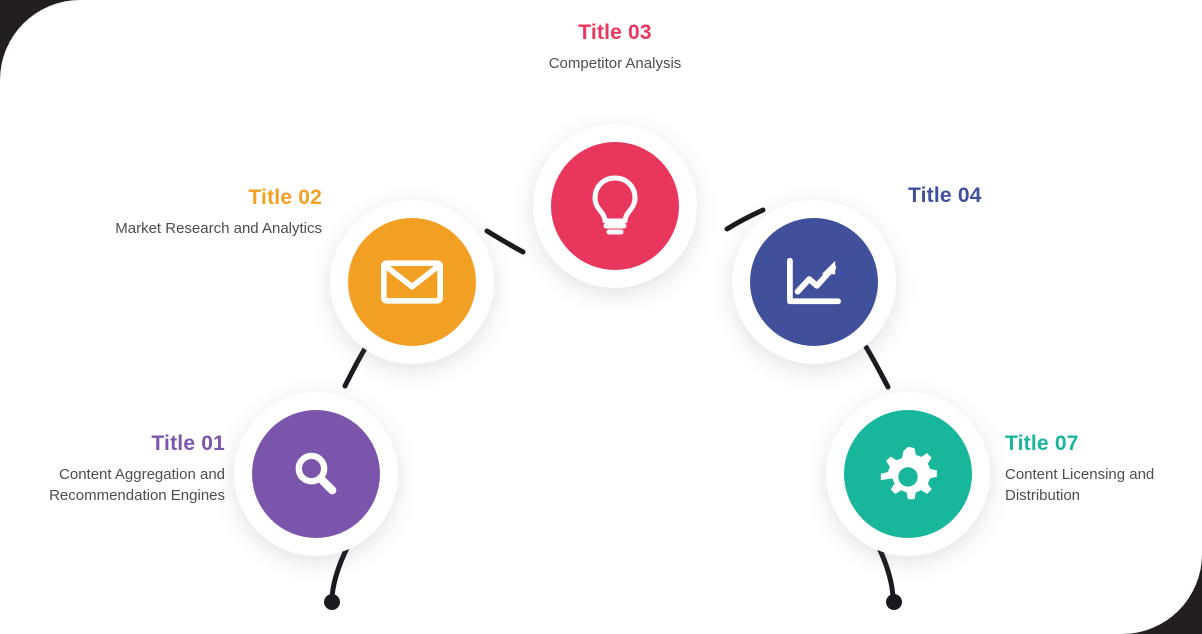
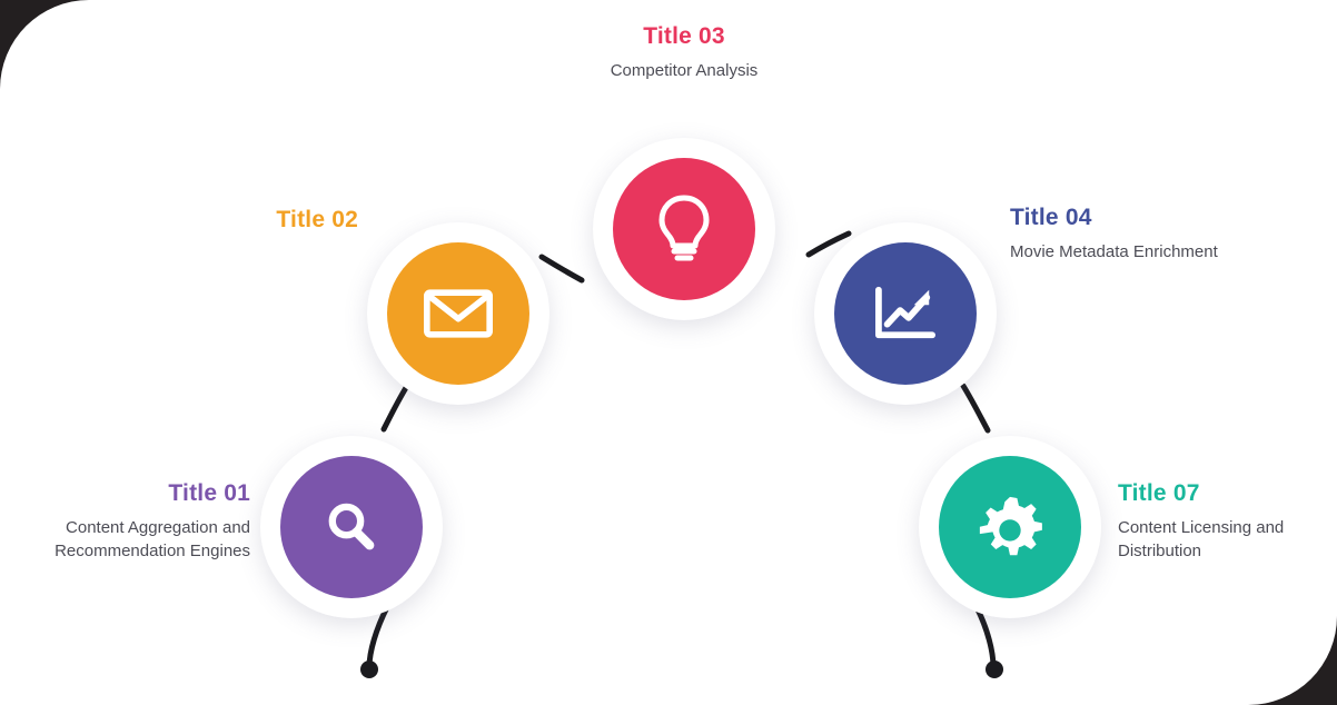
  Title 01
  Content Aggregation and Recommendation Engines
  Title 02
- Market Research and Analytics
  Title 03
  Competitor Analysis
  Title 04
+ Movie Metadata Enrichment
  Title 07
  Content Licensing and Distribution
